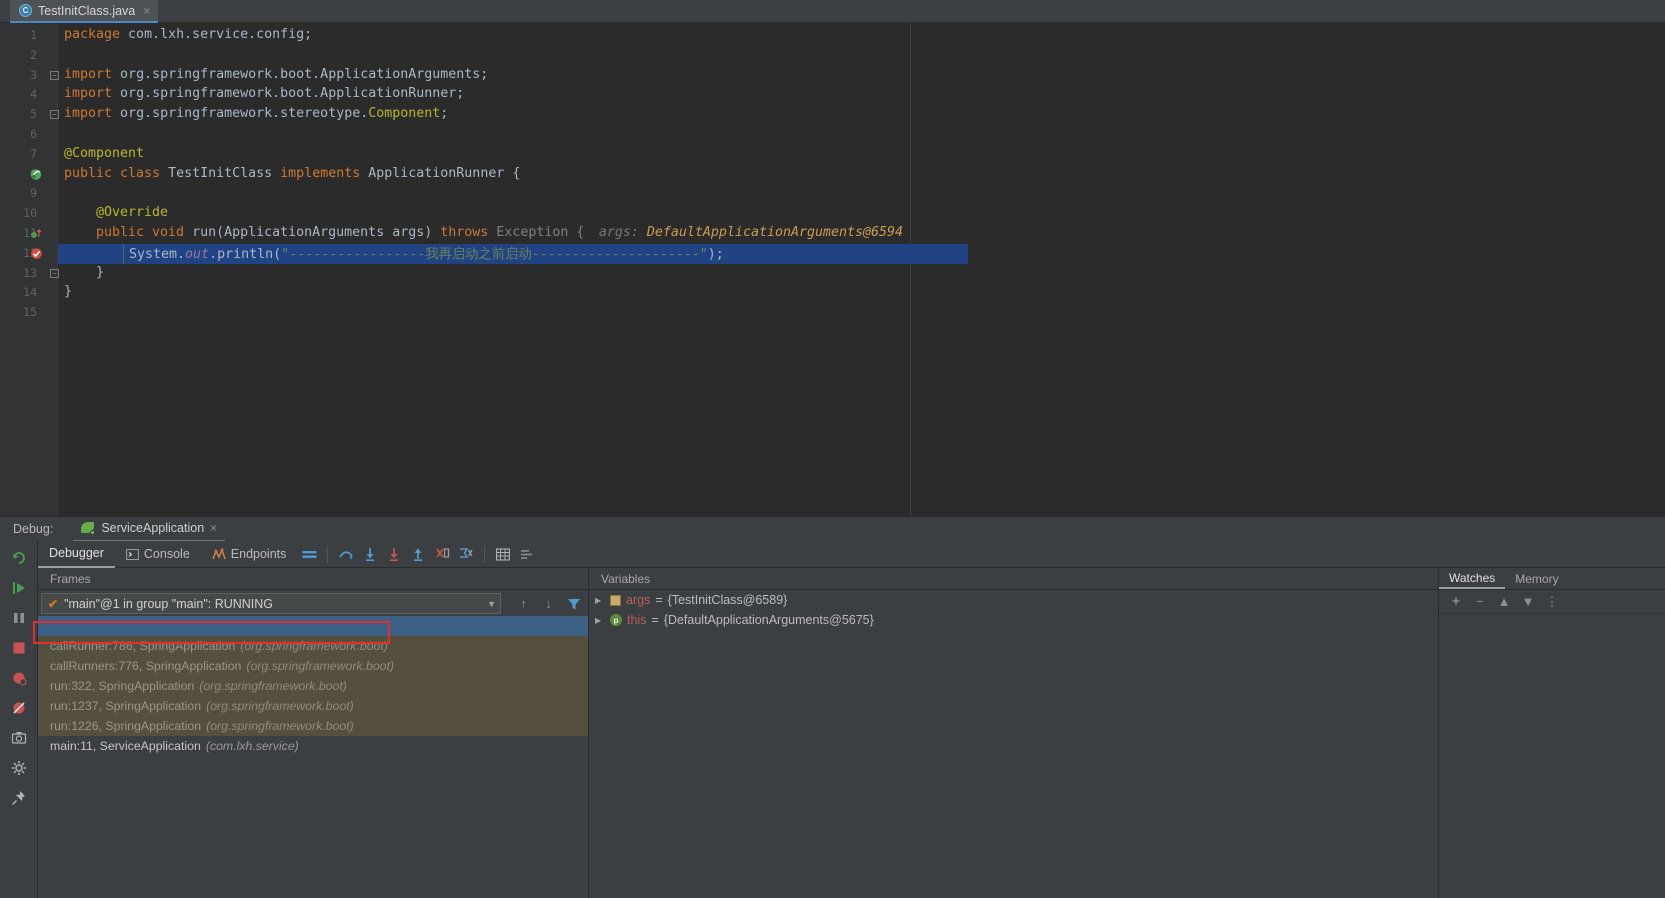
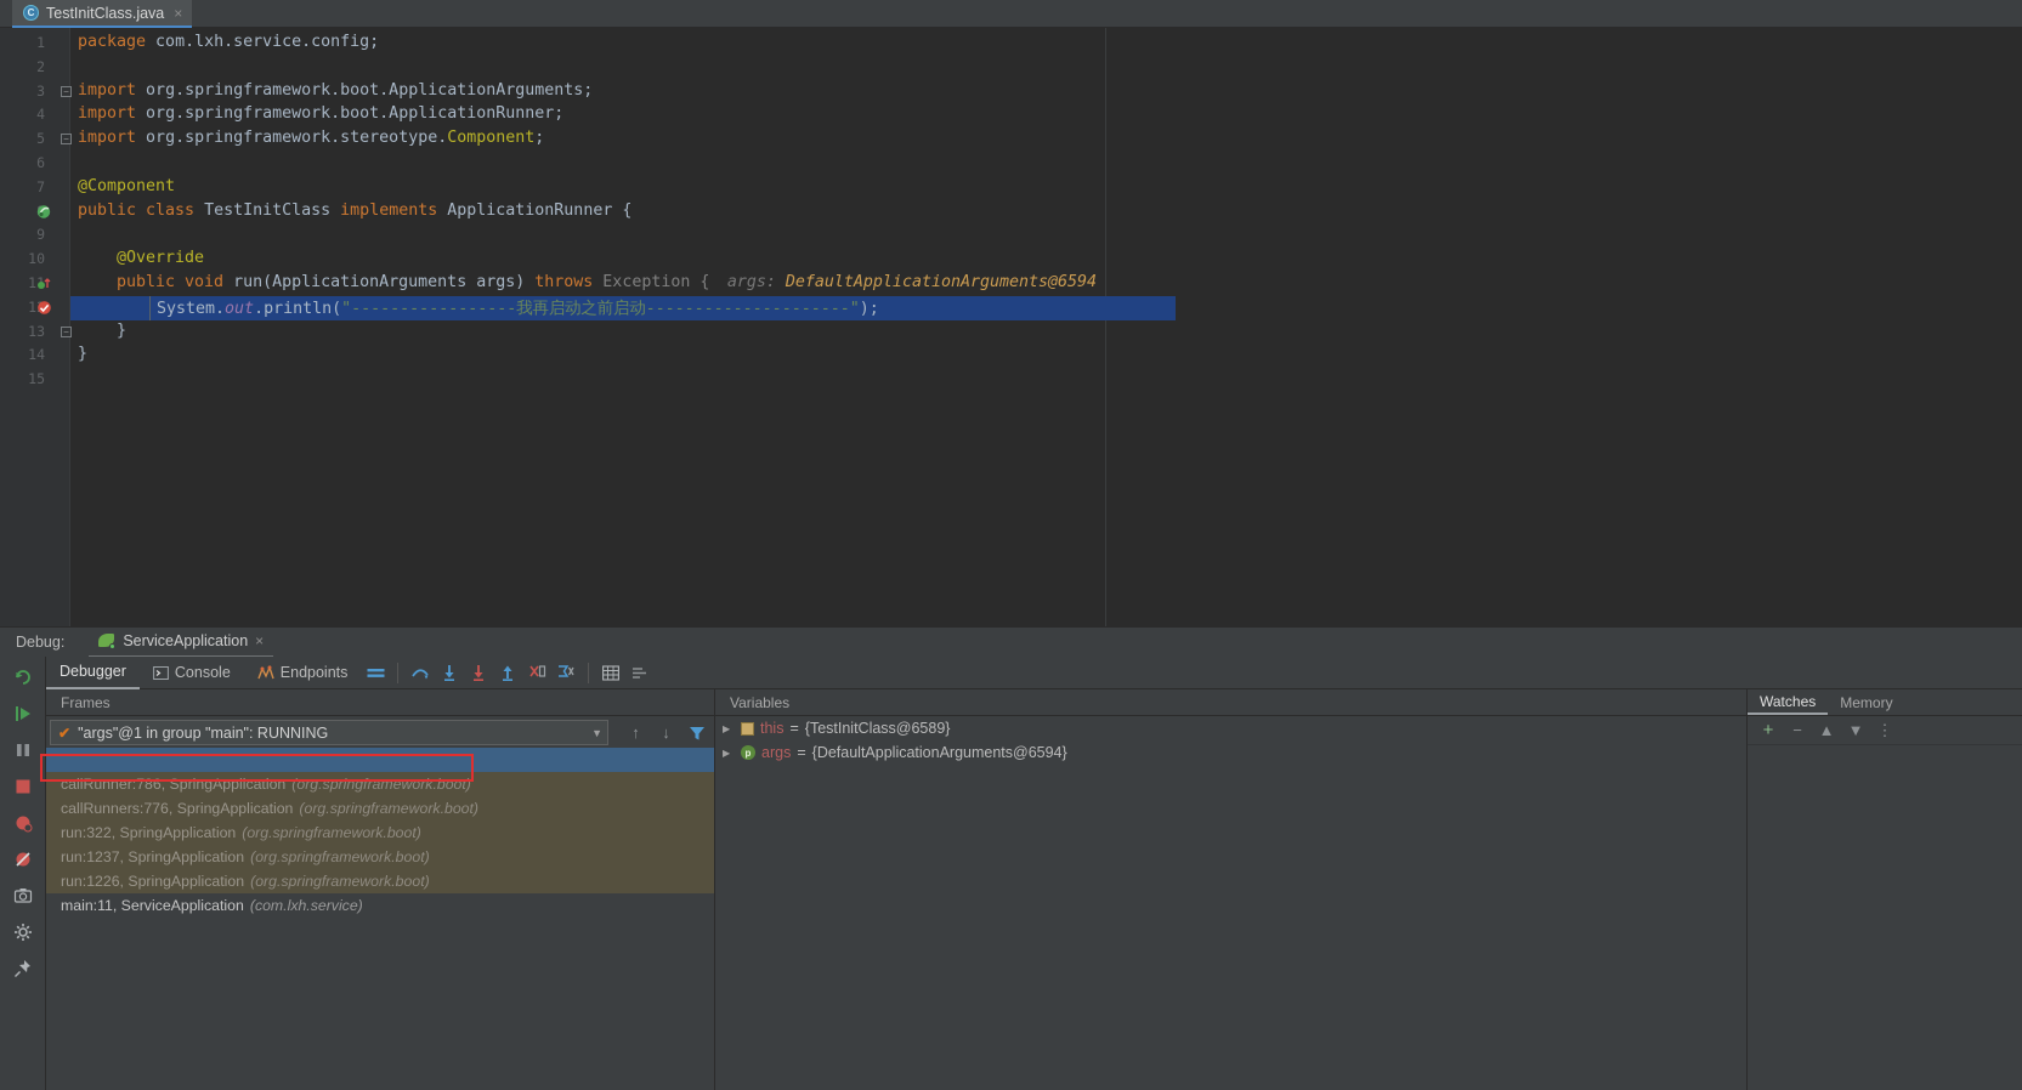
  C
  TestInitClass.java
  ×
  1
  2
  3
  −
  4
  5
  −
  6
  7
  9
  10
  13
  −
  14
  15
  package com.lxh.service.config;
  import org.springframework.boot.ApplicationArguments;
  import org.springframework.boot.ApplicationRunner;
  import org.springframework.stereotype.Component;
  @Component
  public class TestInitClass implements ApplicationRunner {
  @Override
  public void run(ApplicationArguments args) throws Exception { args: DefaultApplicationArguments@6594
  System.out.println("-----------------我再启动之前启动---------------------");
  }
  }
  Debug:
  ServiceApplication
  ×
  Debugger
  Console
  Endpoints
  Frames
  Variables
  Watches
  Memory
  ✔
- "main"@1 in group "main": RUNNING
+ "args"@1 in group "main": RUNNING
  ▼
  ↑
  ↓
  callRunner:786, SpringApplication
  (org.springframework.boot)
  callRunners:776, SpringApplication
  (org.springframework.boot)
  run:322, SpringApplication
  (org.springframework.boot)
  run:1237, SpringApplication
  (org.springframework.boot)
  run:1226, SpringApplication
  (org.springframework.boot)
  main:11, ServiceApplication
  (com.lxh.service)
  ▶
- args
+ this
  =
  {TestInitClass@6589}
  ▶
  p
- this
+ args
  =
- {DefaultApplicationArguments@5675}
+ {DefaultApplicationArguments@6594}
  +
  −
  ▲
  ▼
  ⋮
